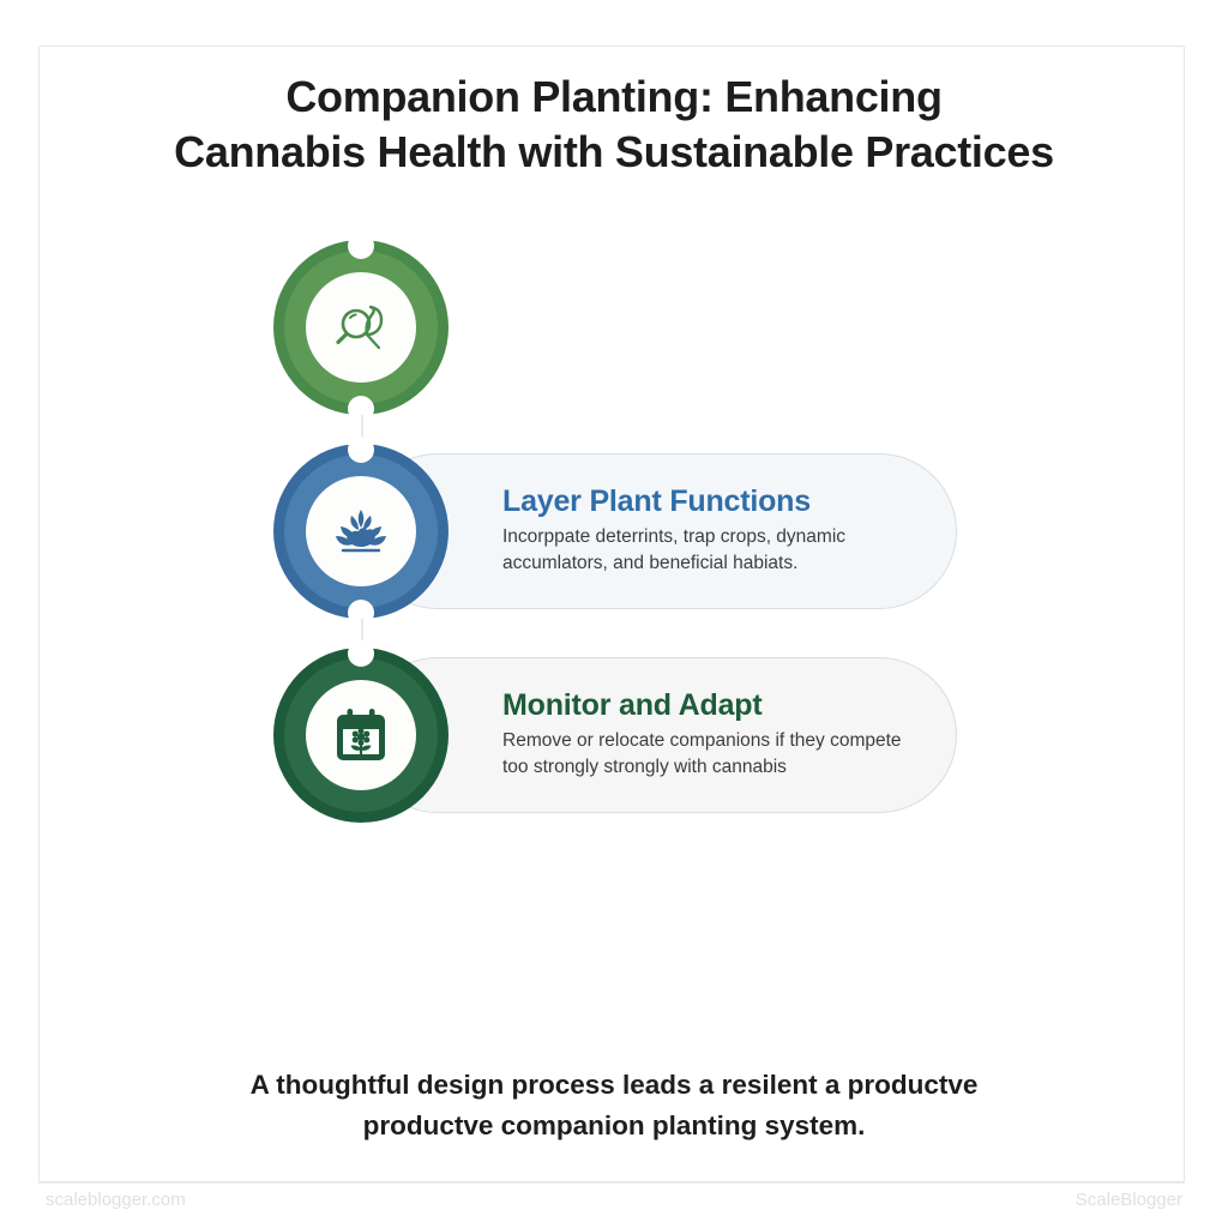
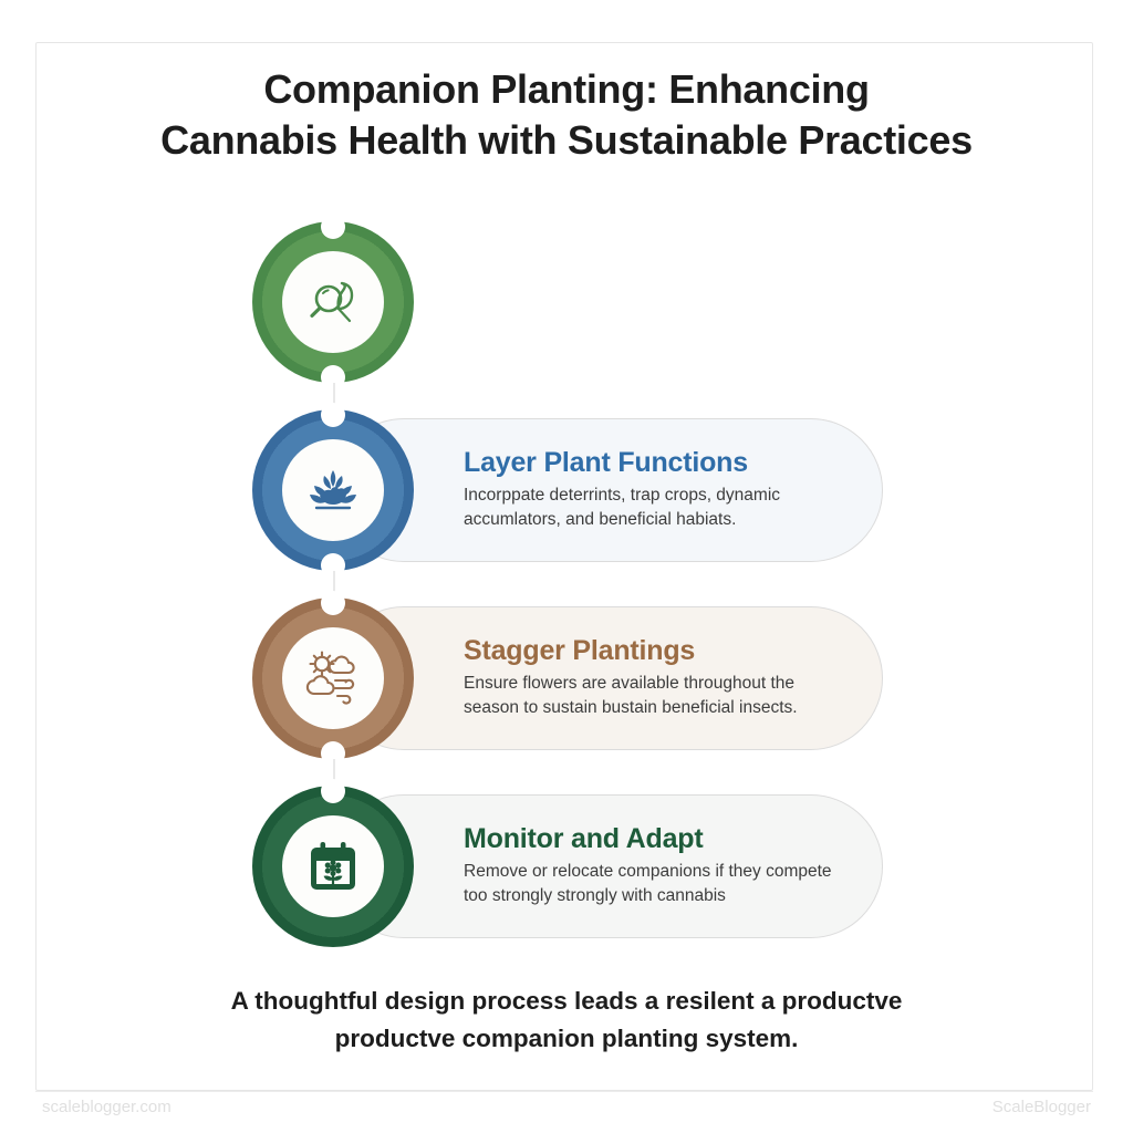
  Companion Planting: Enhancing
  Cannabis Health with Sustainable Practices
  Layer Plant Functions
  Incorppate deterrints, trap crops, dynamic accumlators, and beneficial habiats.
+ Stagger Plantings
+ Ensure flowers are available throughout the season to sustain bustain beneficial insects.
  Monitor and Adapt
  Remove or relocate companions if they compete too strongly strongly with cannabis
  A thoughtful design process leads a resilent a productve
  productve companion planting system.
  scaleblogger.com
  ScaleBlogger
